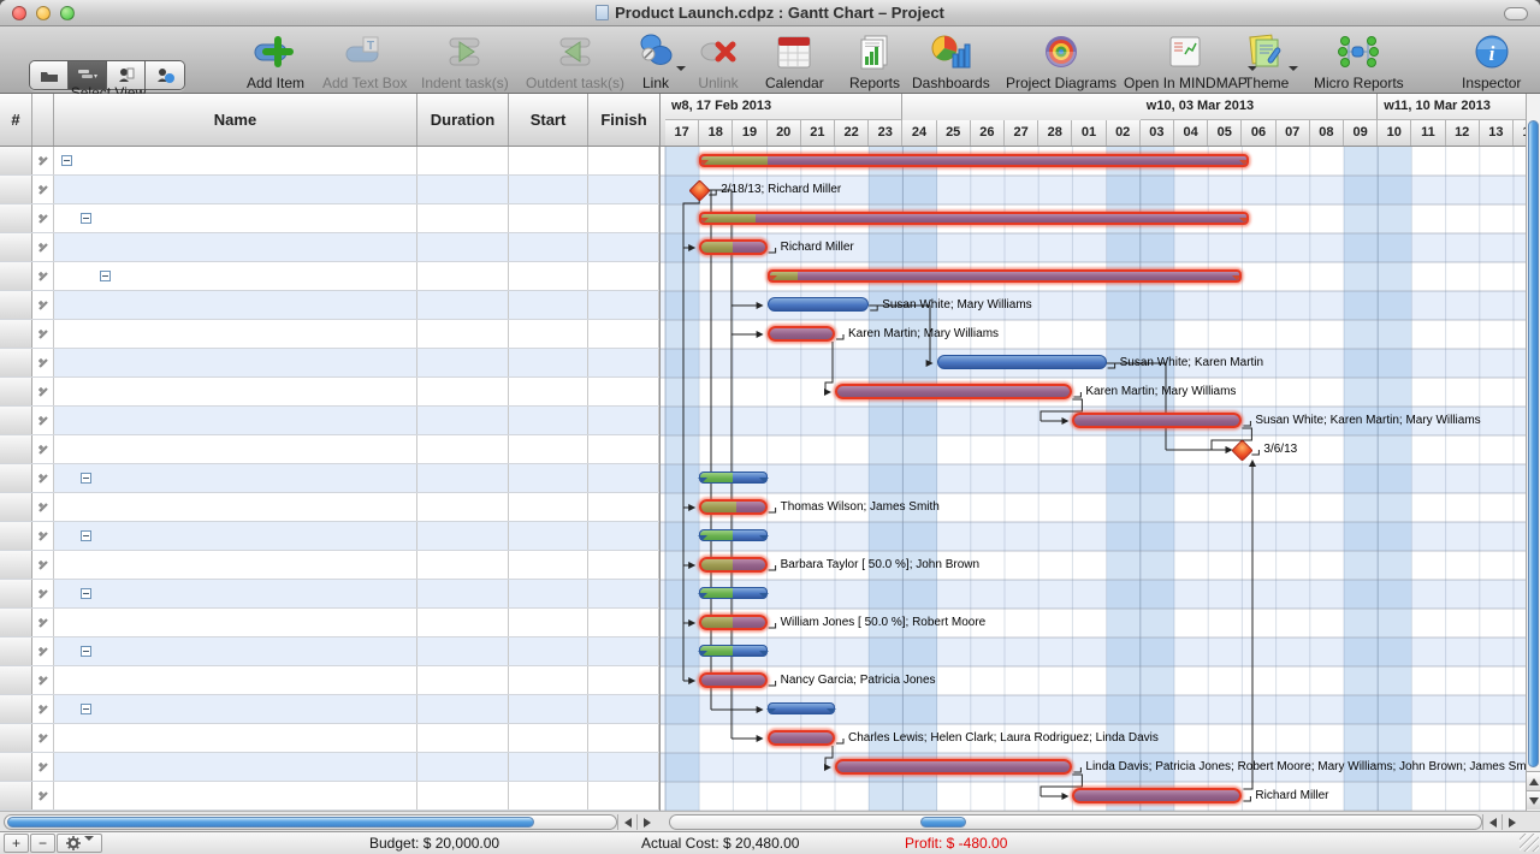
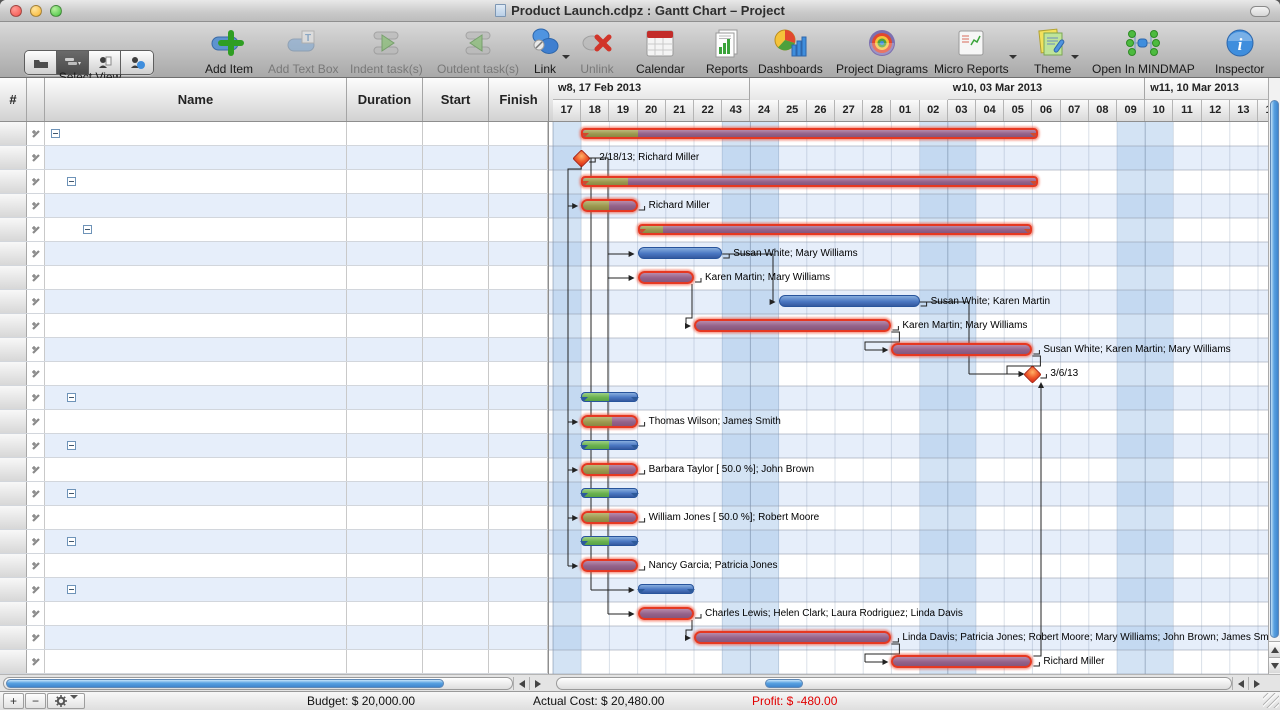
  Product Launch.cdpz : Gantt Chart – Project
  Select View
  Add Item
  T
  Add Text Box
  Indent task(s)
  Outdent task(s)
  Link
  Unlink
  Calendar
  Reports
  Dashboards
  Project Diagrams
- Open In MINDMAP
+ Micro Reports
  Theme
- Micro Reports
+ Open In MINDMAP
  i
  Inspector
  #
  Name
  Duration
  Start
  Finish
  w8, 17 Feb 2013
  w10, 03 Mar 2013
  w11, 10 Mar 2013
  17
  18
  19
  20
  21
  22
- 23
+ 43
  24
  25
  26
  27
  28
  01
  02
  03
  04
  05
  06
  07
  08
  09
  10
  11
  12
  13
  2/18/13; Richard Miller
  Richard Miller
  Susan White; Mary Williams
  Karen Martin; Mary Williams
  Susan White; Karen Martin
  Karen Martin; Mary Williams
  Susan White; Karen Martin; Mary Williams
  3/6/13
  Thomas Wilson; James Smith
  Barbara Taylor [ 50.0 %]; John Brown
  William Jones [ 50.0 %]; Robert Moore
  Nancy Garcia; Patricia Jones
  Charles Lewis; Helen Clark; Laura Rodriguez; Linda Davis
  Linda Davis; Patricia Jones; Robert Moore; Mary Williams; John Brown; James Sm
  Richard Miller
  +
  −
  Budget: $ 20,000.00
  Actual Cost: $ 20,480.00
  Profit: $ -480.00
